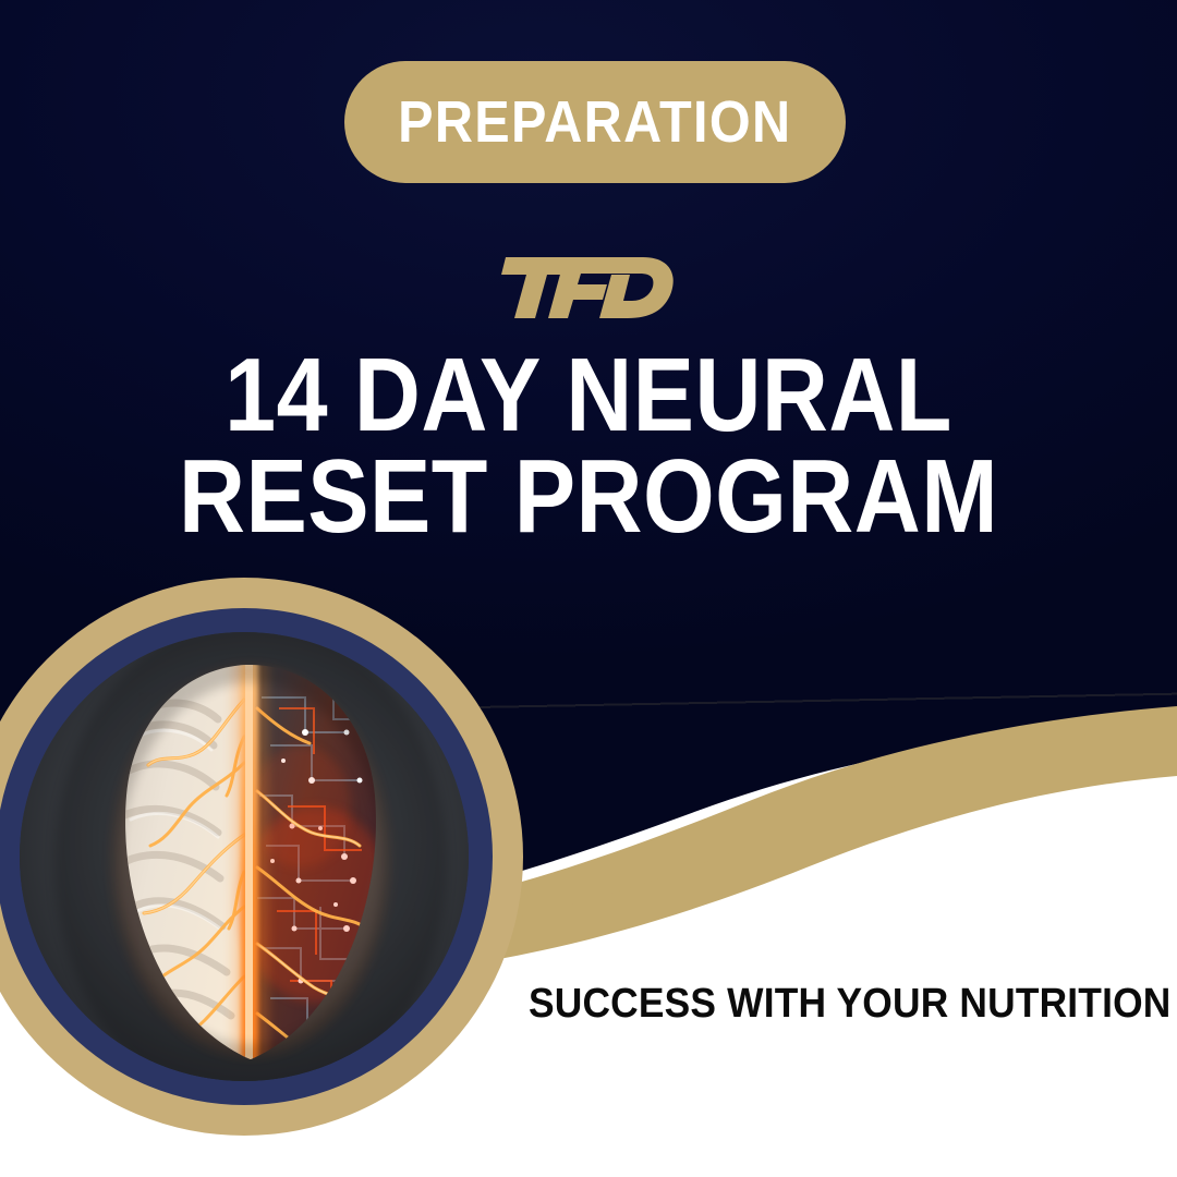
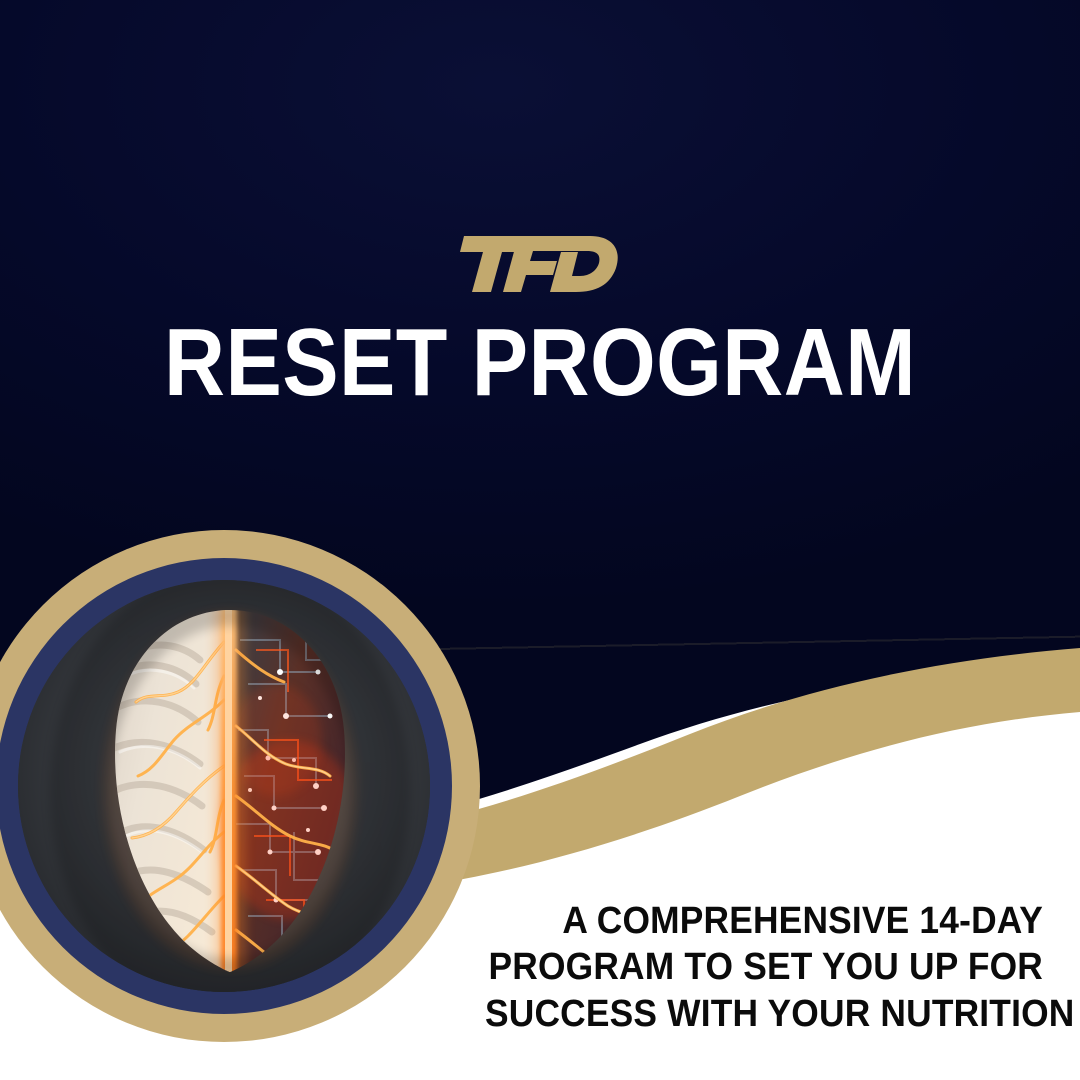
- PREPARATION
- 14 DAY NEURAL
  RESET PROGRAM
+ A COMPREHENSIVE 14-DAY
+ PROGRAM TO SET YOU UP FOR
  SUCCESS WITH YOUR NUTRITION
